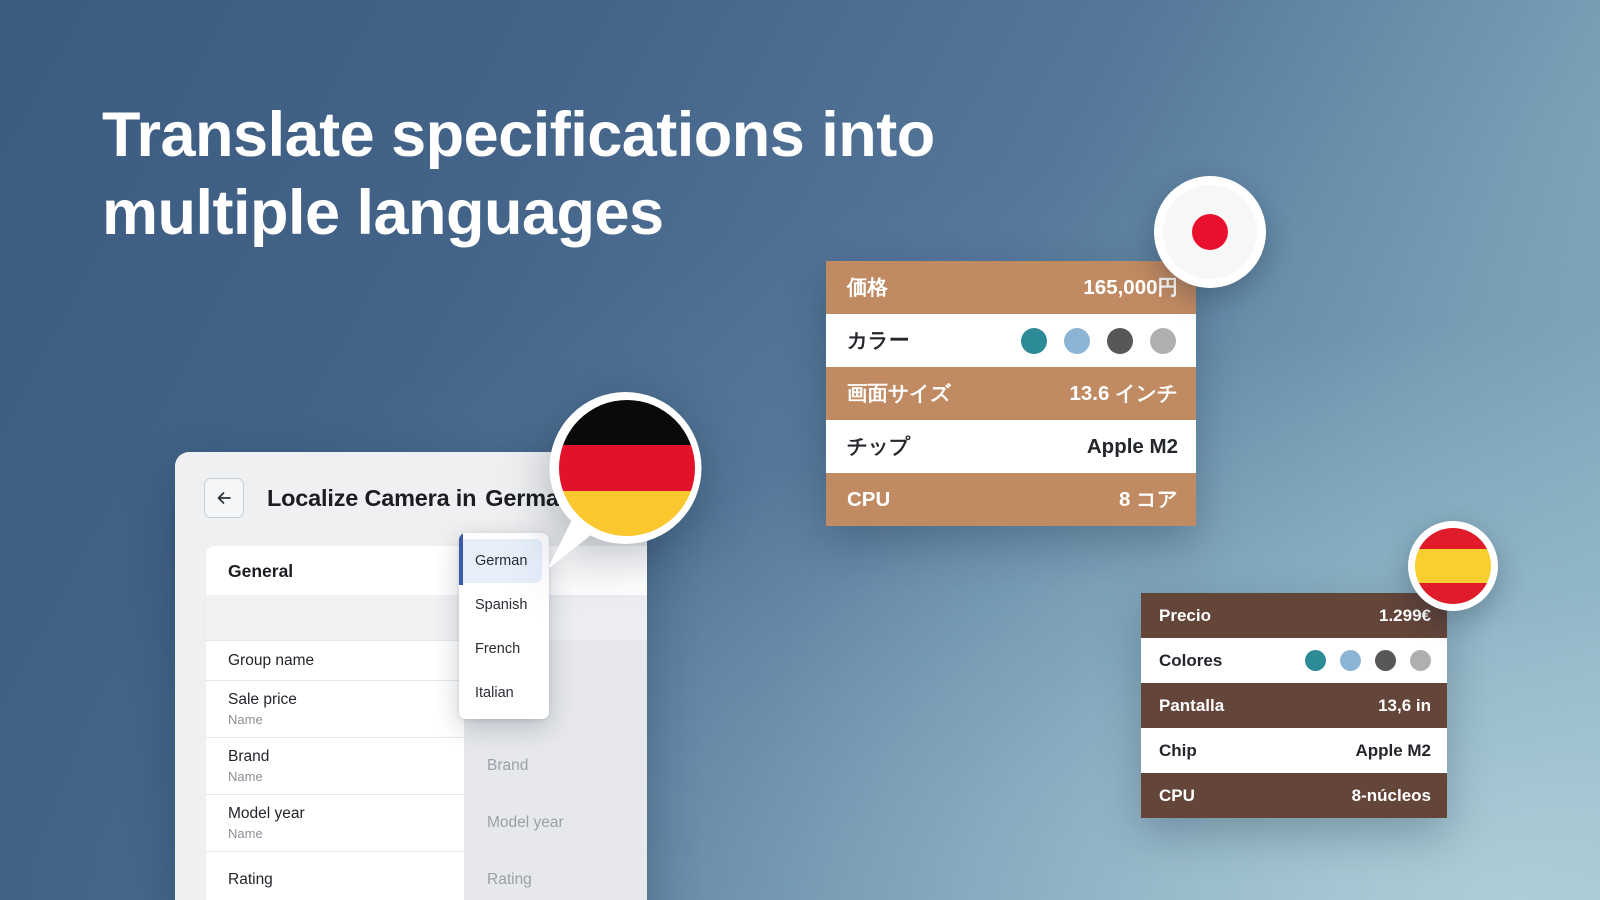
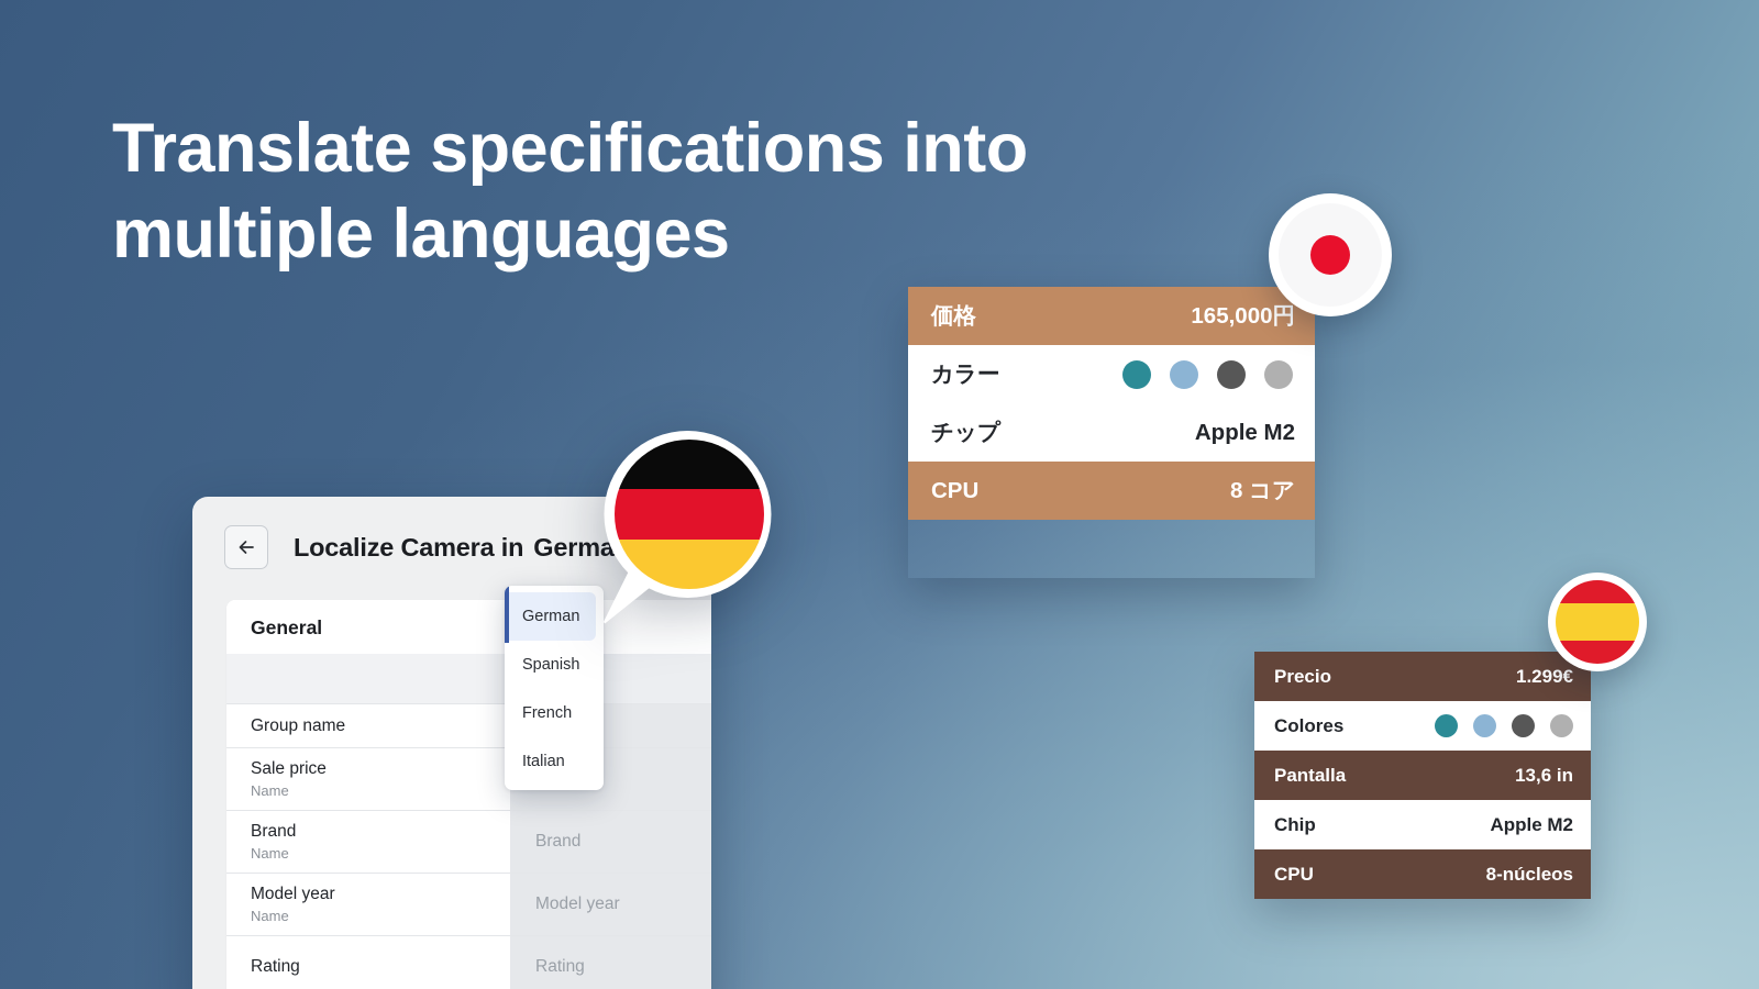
  Translate specifications into
  multiple languages
  Localize Camera in Germa
  General
  Group name
  Sale price
  Name
  Brand
  Name
  Brand
  Model year
  Name
  Model year
  Rating
  Rating
  German
  Spanish
  French
  Italian
  価格
  165,000円
  カラー
- 画面サイズ
- 13.6 インチ
  チップ
  Apple M2
  CPU
  8 コア
  Precio
  1.299€
  Colores
  Pantalla
  13,6 in
  Chip
  Apple M2
  CPU
  8-núcleos
